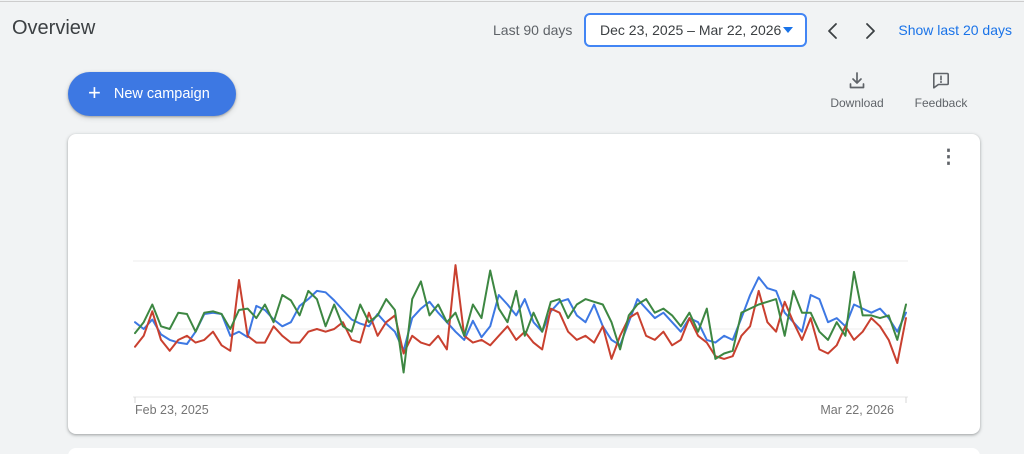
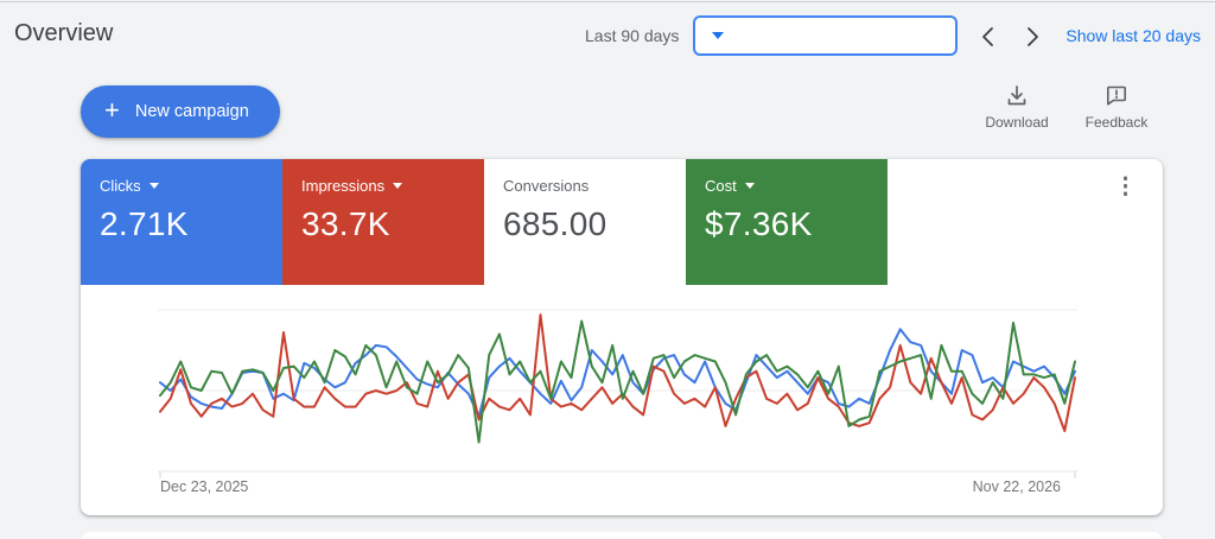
  Overview
  Last 90 days
- Dec 23, 2025 – Mar 22, 2026
  Show last 20 days
  +
  New campaign
  Download
  Feedback
+ Clicks
+ 2.71K
+ Impressions
+ 33.7K
+ Conversions
+ 685.00
+ Cost
+ $7.36K
  ⋮
- Feb 23, 2025
+ Dec 23, 2025
- Mar 22, 2026
+ Nov 22, 2026
